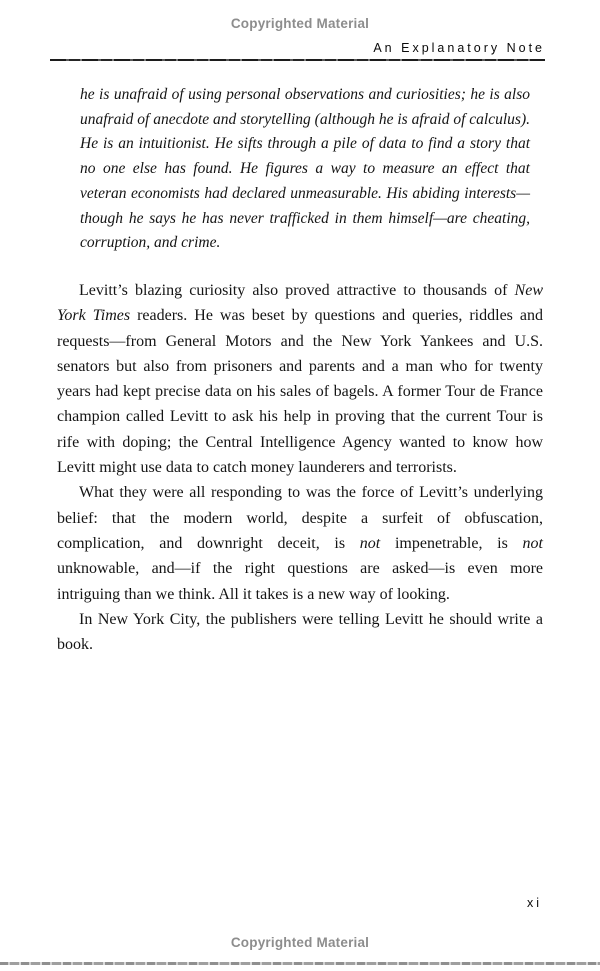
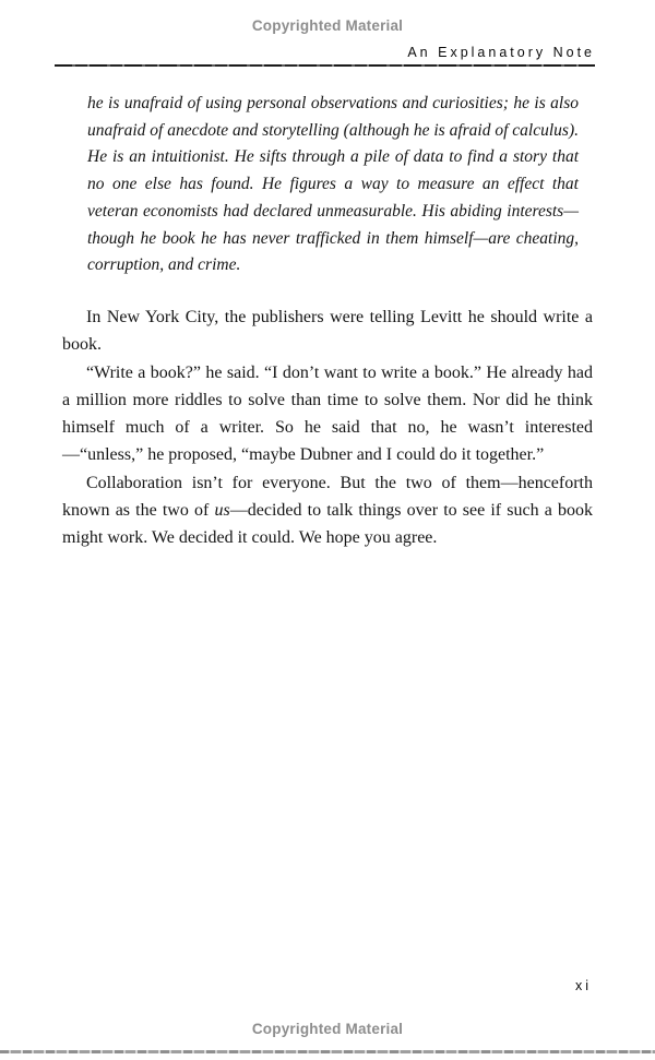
  Copyrighted Material
  An Explanatory Note
- he is unafraid of using personal observations and curiosities; he is also unafraid of anecdote and storytelling (although he is afraid of calculus). He is an intuitionist. He sifts through a pile of data to find a story that no one else has found. He figures a way to measure an effect that veteran economists had declared unmeasurable. His abiding interests—though he says he has never trafficked in them himself—are cheating, corruption, and crime.
+ he is unafraid of using personal observations and curiosities; he is also unafraid of anecdote and storytelling (although he is afraid of calculus). He is an intuitionist. He sifts through a pile of data to find a story that no one else has found. He figures a way to measure an effect that veteran economists had declared unmeasurable. His abiding interests—though he book he has never trafficked in them himself—are cheating, corruption, and crime.
- Levitt’s blazing curiosity also proved attractive to thousands of New York Times readers. He was beset by questions and queries, riddles and requests—from General Motors and the New York Yankees and U.S. senators but also from prisoners and parents and a man who for twenty years had kept precise data on his sales of bagels. A former Tour de France champion called Levitt to ask his help in proving that the current Tour is rife with doping; the Central Intelligence Agency wanted to know how Levitt might use data to catch money launderers and terrorists.
- What they were all responding to was the force of Levitt’s underlying belief: that the modern world, despite a surfeit of obfuscation, complication, and downright deceit, is not impenetrable, is not unknowable, and—if the right questions are asked—is even more intriguing than we think. All it takes is a new way of looking.
  In New York City, the publishers were telling Levitt he should write a book.
+ “Write a book?” he said. “I don’t want to write a book.” He already had a million more riddles to solve than time to solve them. Nor did he think himself much of a writer. So he said that no, he wasn’t interested—“unless,” he proposed, “maybe Dubner and I could do it together.”
+ Collaboration isn’t for everyone. But the two of them—henceforth known as the two of us—decided to talk things over to see if such a book might work. We decided it could. We hope you agree.
  xi
  Copyrighted Material
